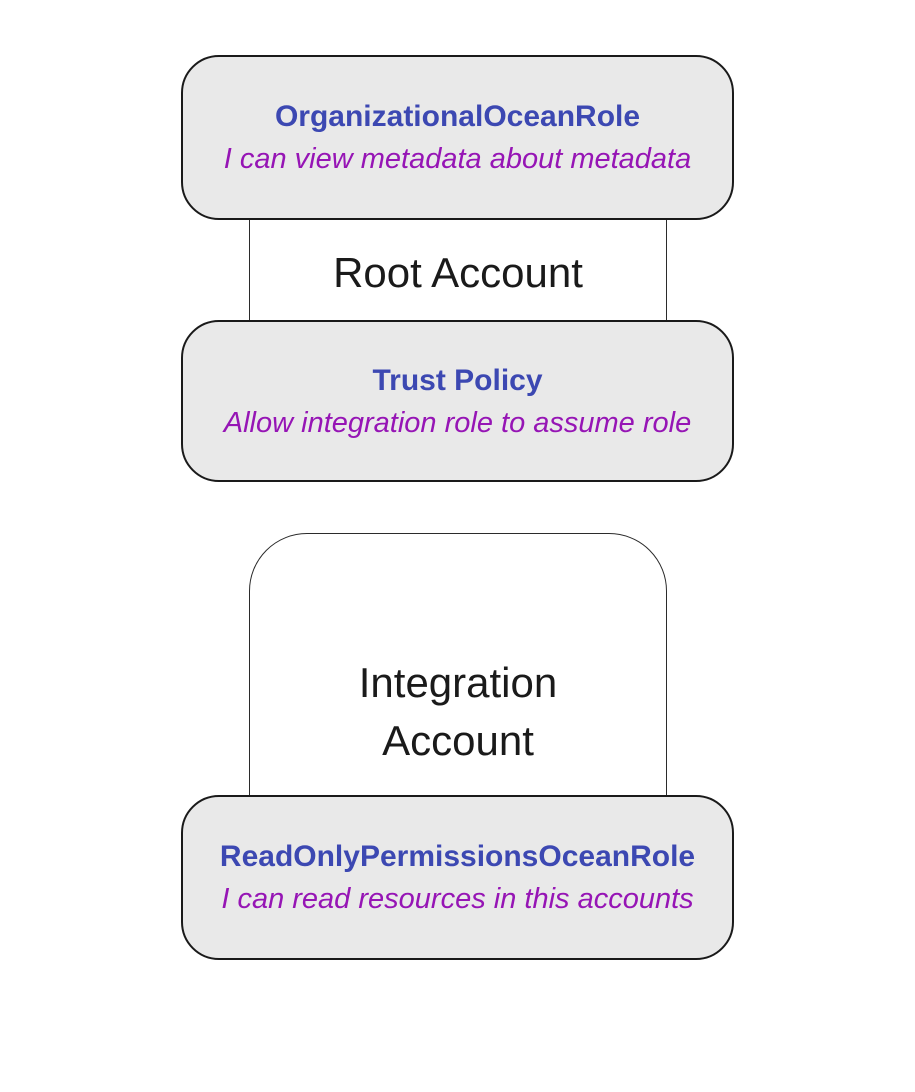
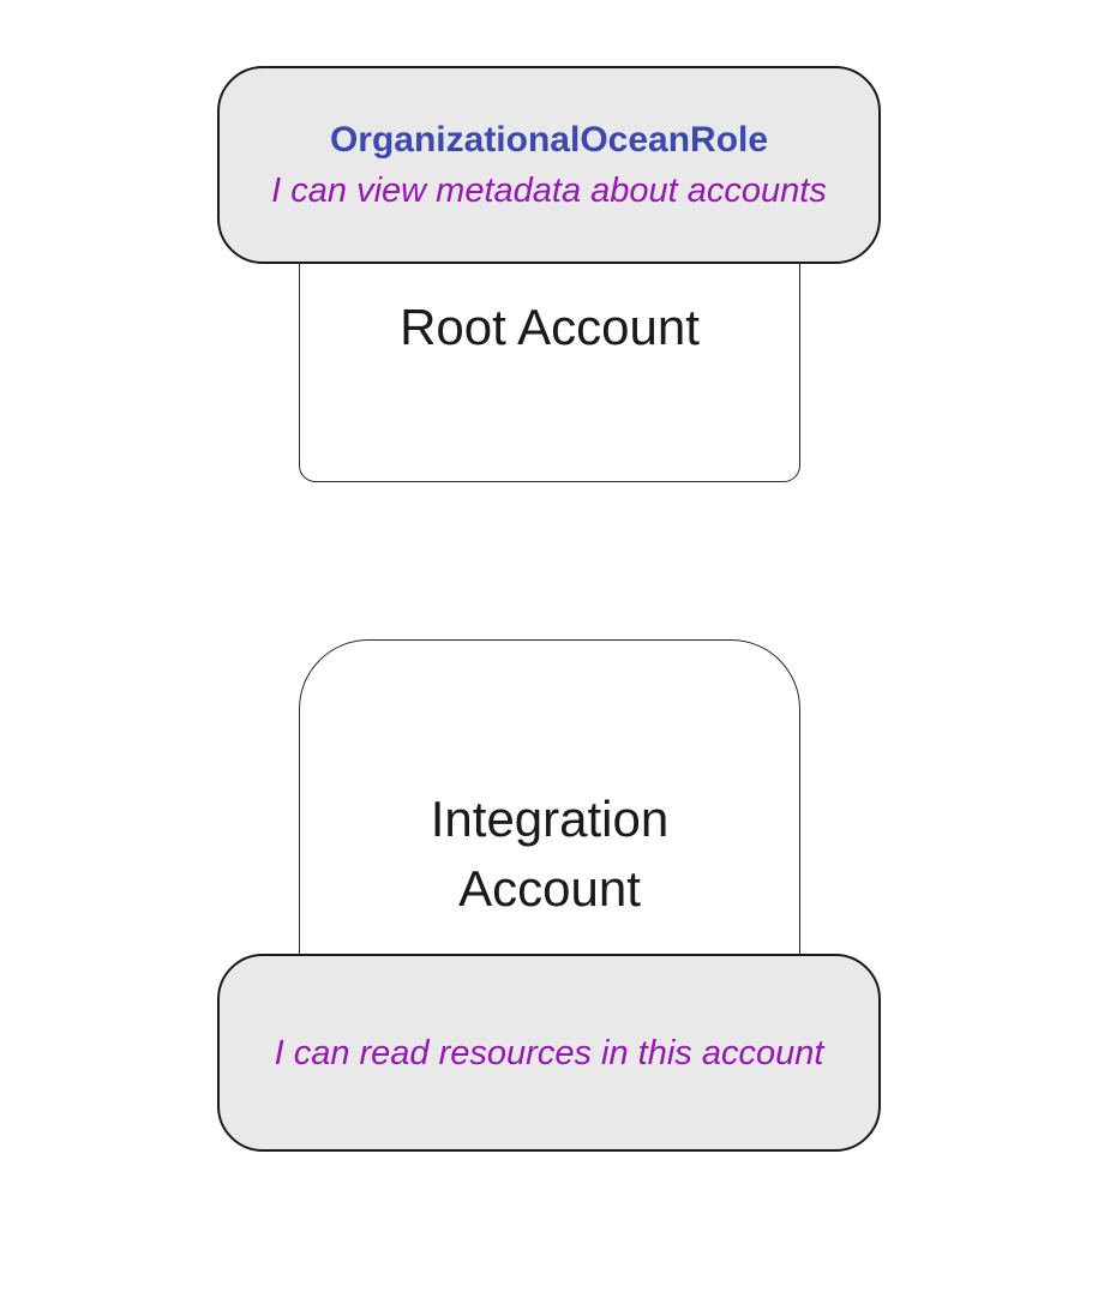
  Root Account
  Integration
  Account
  OrganizationalOceanRole
- I can view metadata about metadata
+ I can view metadata about accounts
- Trust Policy
- Allow integration role to assume role
- ReadOnlyPermissionsOceanRole
- I can read resources in this accounts
+ I can read resources in this account
